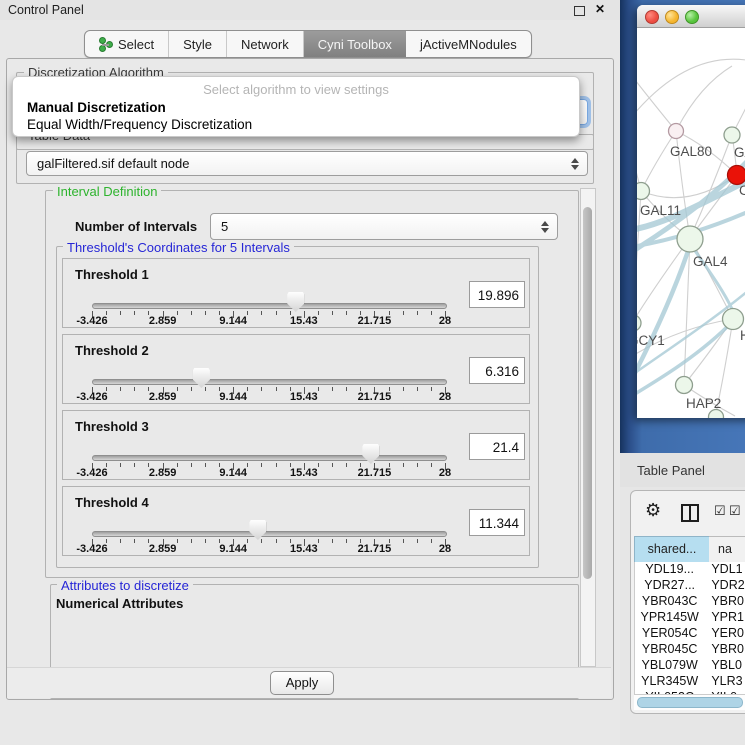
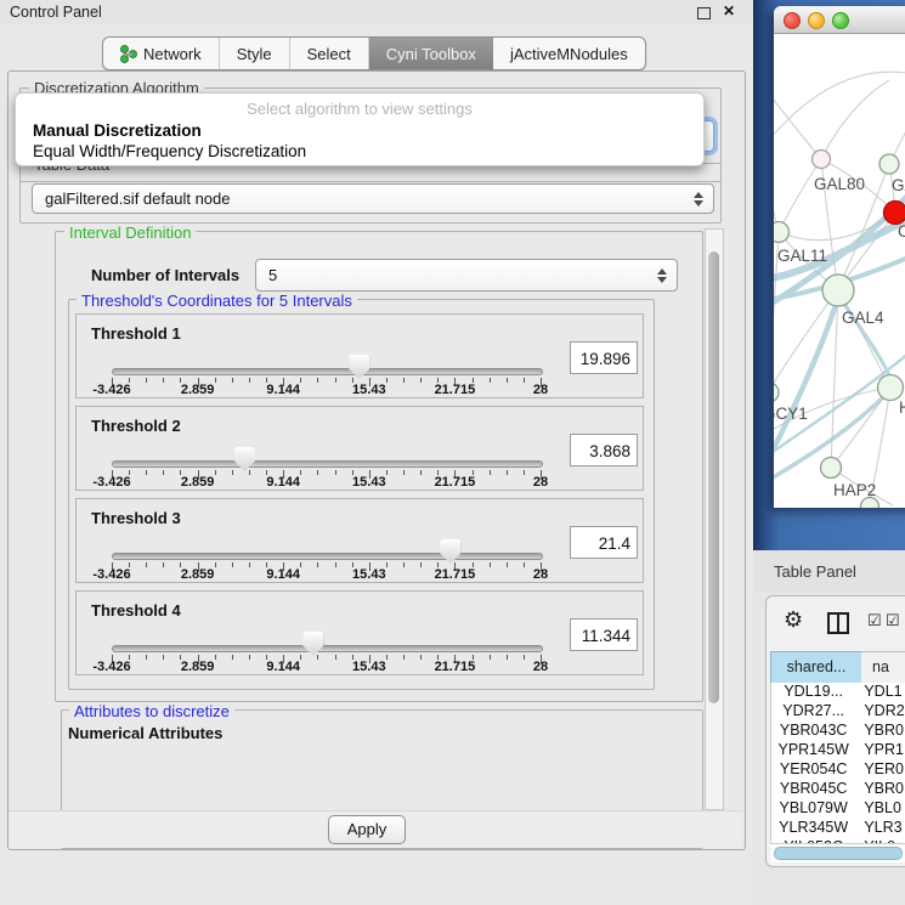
  Control Panel
  ✕
- Select
+ Network
  Style
- Network
+ Select
  Cyni Toolbox
  jActiveMNodules
  Discretization Algorithm
  galFiltered.sif default node
  Select algorithm to view settings
  Manual Discretization
  Equal Width/Frequency Discretization
  Interval Definition
  Number of Intervals
  5
  Threshold's Coordinates for 5 Intervals
  Threshold 1
  -3.426
  2.859
  9.144
  15.43
  21.715
  28
  19.896
  Threshold 2
  -3.426
  2.859
  9.144
  15.43
  21.715
  28
- 6.316
+ 3.868
  Threshold 3
  -3.426
  2.859
  9.144
  15.43
  21.715
  28
  21.4
  Threshold 4
  -3.426
  2.859
  9.144
  15.43
  21.715
  28
  11.344
  Attributes to discretize
  Numerical Attributes
  Apply
  GAL80
  C
  GAL11
  GAL4
  CY1
  HAP2
  Table Panel
  ⚙
  ☑
  ☑
  shared...
  na
  YDL19...
  YDL1
  YDR27...
  YDR2
  YBR043C
  YBR0
  YPR145W
  YPR1
  YER054C
  YER0
  YBR045C
  YBR0
  YBL079W
  YBL0
  YLR345W
  YLR3
